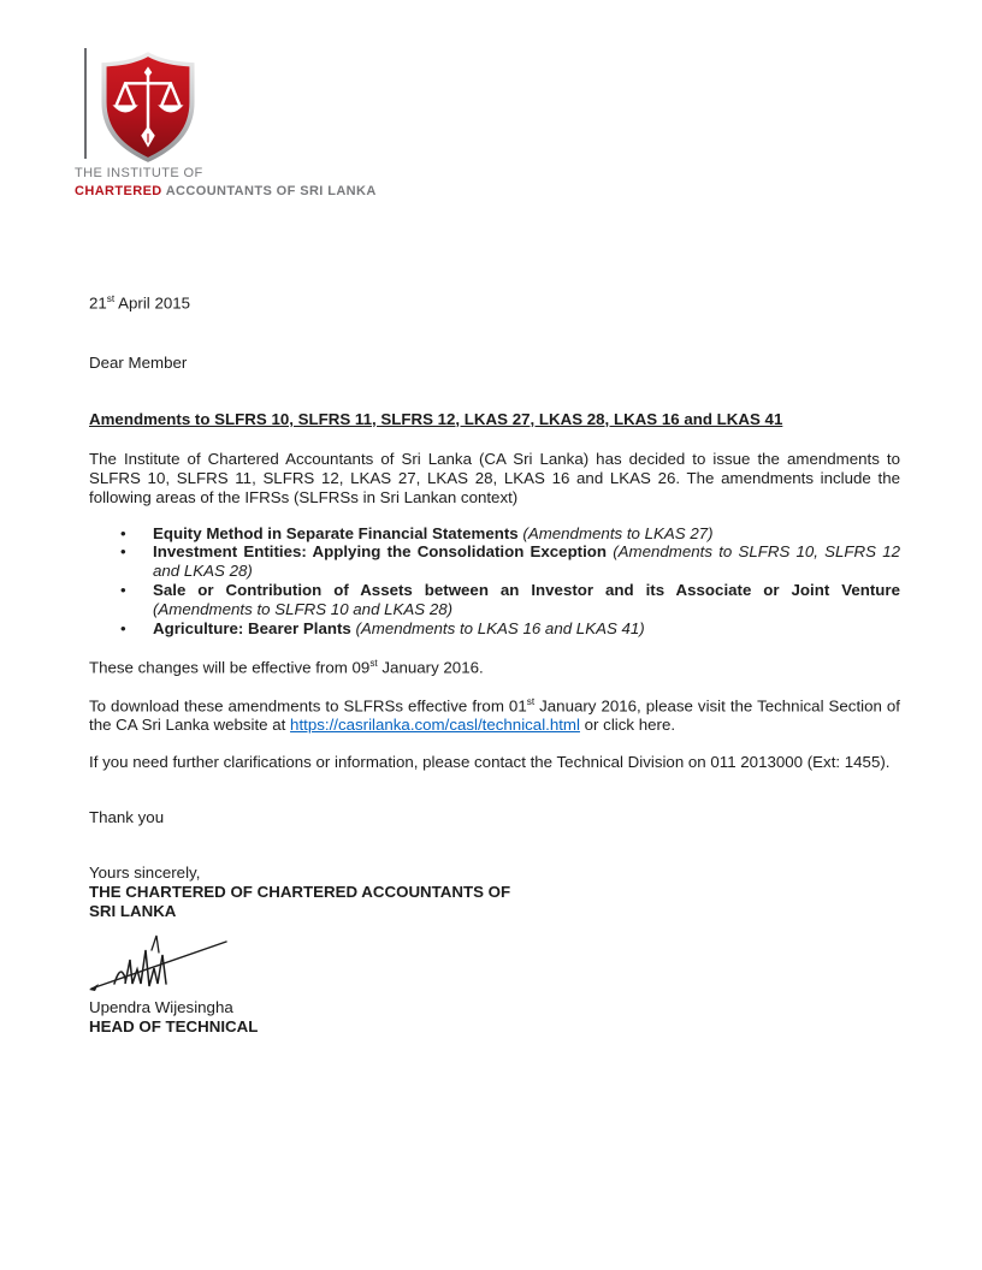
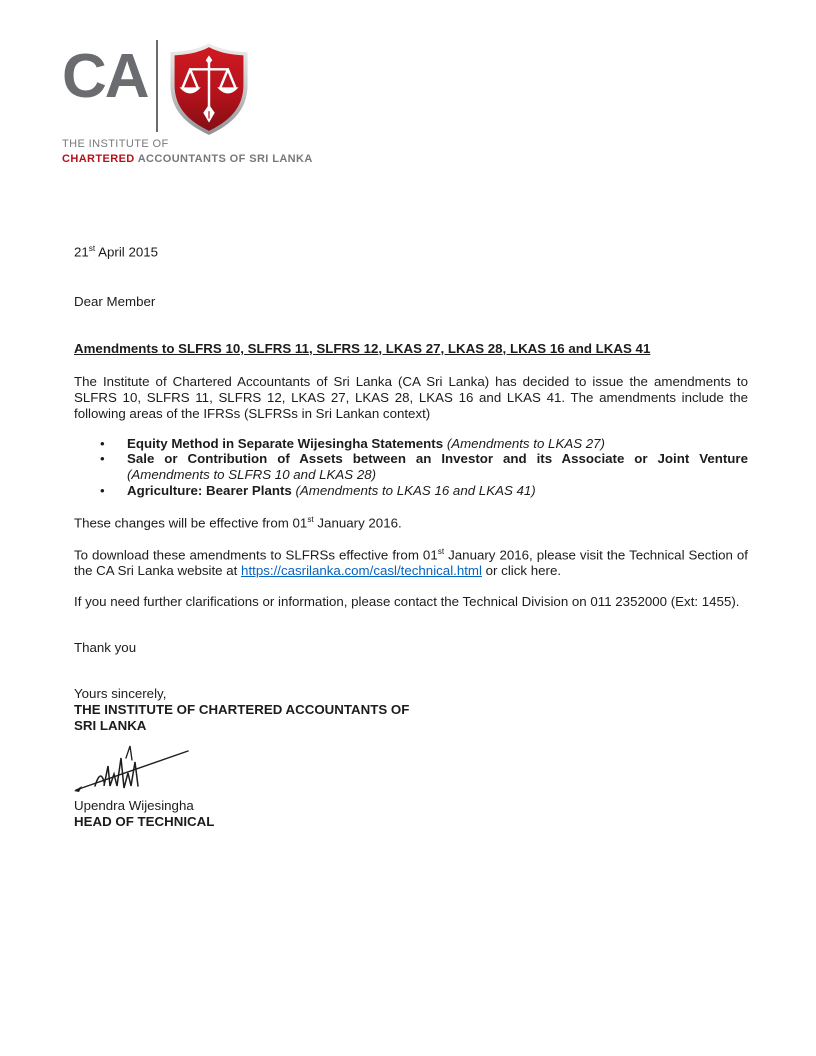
+ CA
  THE INSTITUTE OF
  CHARTERED ACCOUNTANTS OF SRI LANKA
  21st April 2015
  Dear Member
  Amendments to SLFRS 10, SLFRS 11, SLFRS 12, LKAS 27, LKAS 28, LKAS 16 and LKAS 41
- The Institute of Chartered Accountants of Sri Lanka (CA Sri Lanka) has decided to issue the amendments to SLFRS 10, SLFRS 11, SLFRS 12, LKAS 27, LKAS 28, LKAS 16 and LKAS 26. The amendments include the following areas of the IFRSs (SLFRSs in Sri Lankan context)
+ The Institute of Chartered Accountants of Sri Lanka (CA Sri Lanka) has decided to issue the amendments to SLFRS 10, SLFRS 11, SLFRS 12, LKAS 27, LKAS 28, LKAS 16 and LKAS 41. The amendments include the following areas of the IFRSs (SLFRSs in Sri Lankan context)
- Equity Method in Separate Financial Statements (Amendments to LKAS 27)
+ Equity Method in Separate Wijesingha Statements (Amendments to LKAS 27)
- Investment Entities: Applying the Consolidation Exception (Amendments to SLFRS 10, SLFRS 12 and LKAS 28)
  Sale or Contribution of Assets between an Investor and its Associate or Joint Venture (Amendments to SLFRS 10 and LKAS 28)
  Agriculture: Bearer Plants (Amendments to LKAS 16 and LKAS 41)
- These changes will be effective from 09st January 2016.
+ These changes will be effective from 01st January 2016.
  To download these amendments to SLFRSs effective from 01st January 2016, please visit the Technical Section of the CA Sri Lanka website at https://casrilanka.com/casl/technical.html or click here.
- If you need further clarifications or information, please contact the Technical Division on 011 2013000 (Ext: 1455).
+ If you need further clarifications or information, please contact the Technical Division on 011 2352000 (Ext: 1455).
  Thank you
  Yours sincerely,
- THE CHARTERED OF CHARTERED ACCOUNTANTS OF
+ THE INSTITUTE OF CHARTERED ACCOUNTANTS OF
  SRI LANKA
  Upendra Wijesingha
  HEAD OF TECHNICAL
